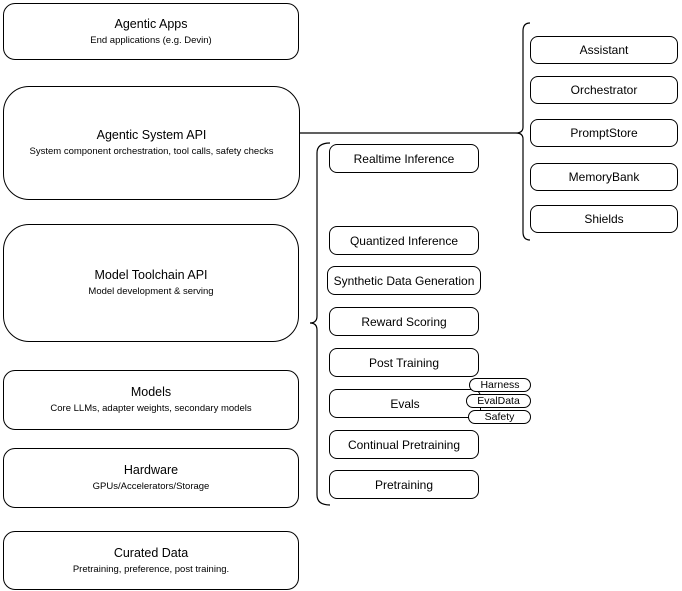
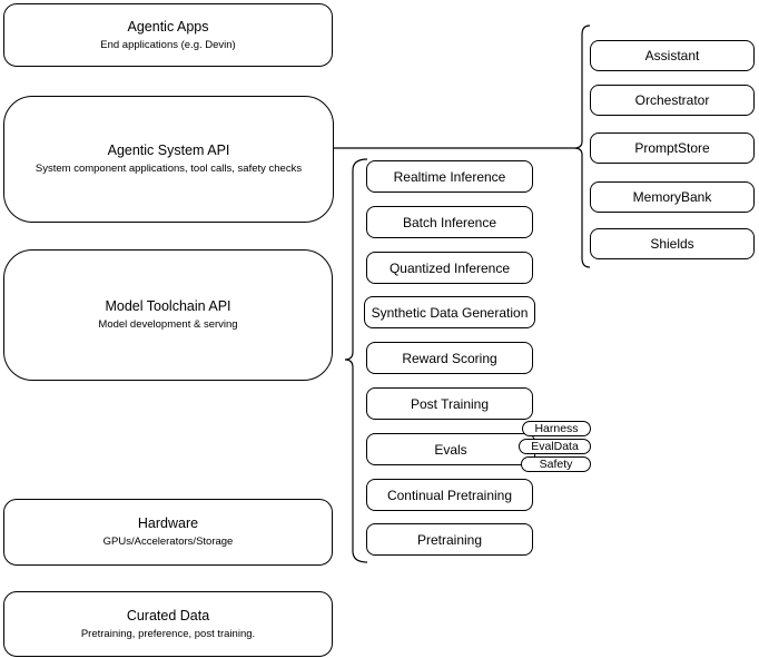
  Agentic Apps
  End applications (e.g. Devin)
  Agentic System API
- System component orchestration, tool calls, safety checks
+ System component applications, tool calls, safety checks
  Model Toolchain API
  Model development & serving
- Models
- Core LLMs, adapter weights, secondary models
  Hardware
  GPUs/Accelerators/Storage
  Curated Data
  Pretraining, preference, post training.
  Realtime Inference
+ Batch Inference
  Quantized Inference
  Synthetic Data Generation
  Reward Scoring
  Post Training
  Evals
  Continual Pretraining
  Pretraining
  Assistant
  Orchestrator
  PromptStore
  MemoryBank
  Shields
  Harness
  EvalData
  Safety
